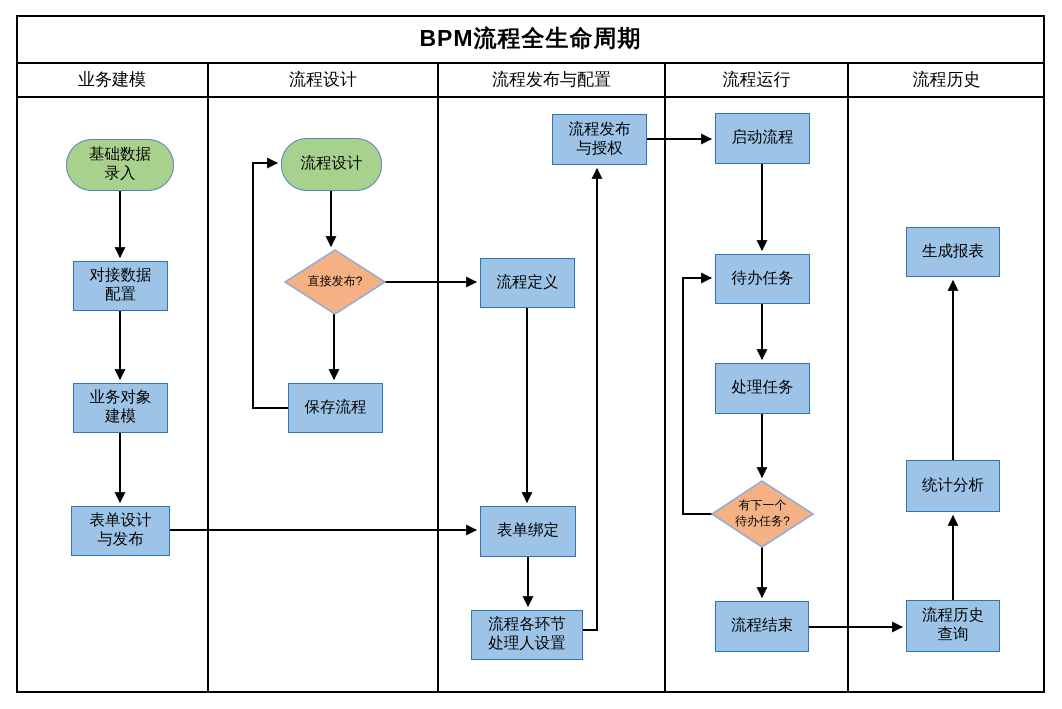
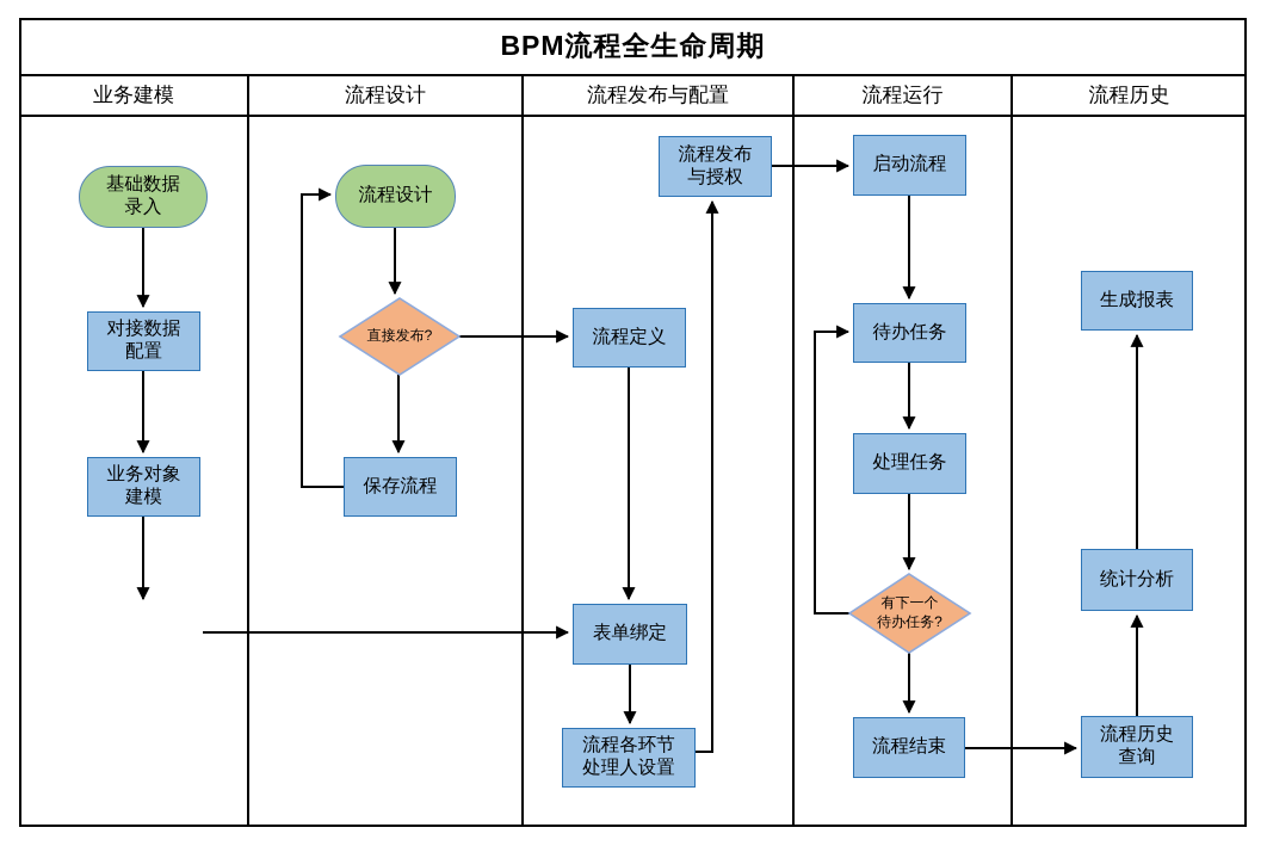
  BPM流程全生命周期
  业务建模
  流程设计
  流程发布与配置
  流程运行
  流程历史
  基础数据
  录入
  对接数据
  配置
  业务对象
  建模
- 表单设计
- 与发布
  流程设计
  直接发布?
  保存流程
  流程发布
  与授权
  流程定义
  表单绑定
  流程各环节
  处理人设置
  启动流程
  待办任务
  处理任务
  有下一个
  待办任务?
  流程结束
  生成报表
  统计分析
  流程历史
  查询
